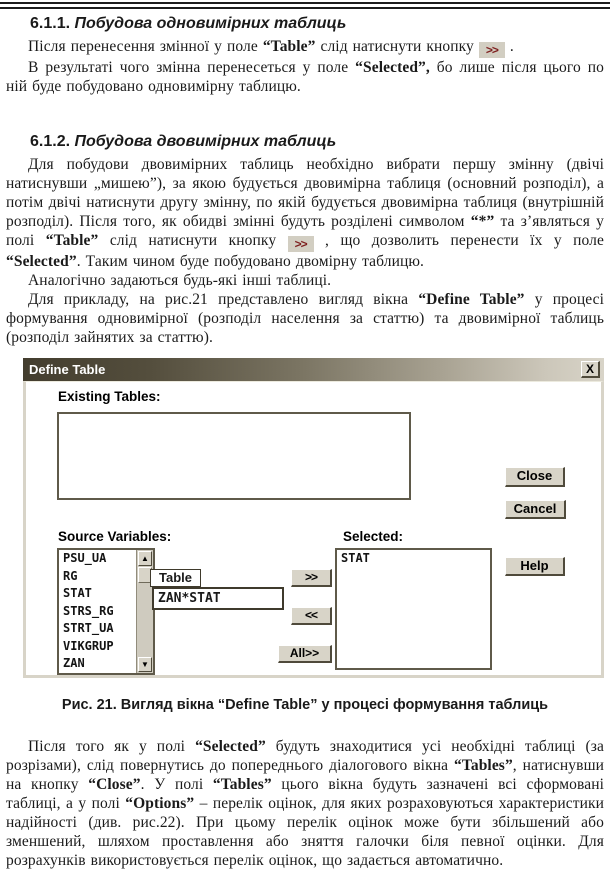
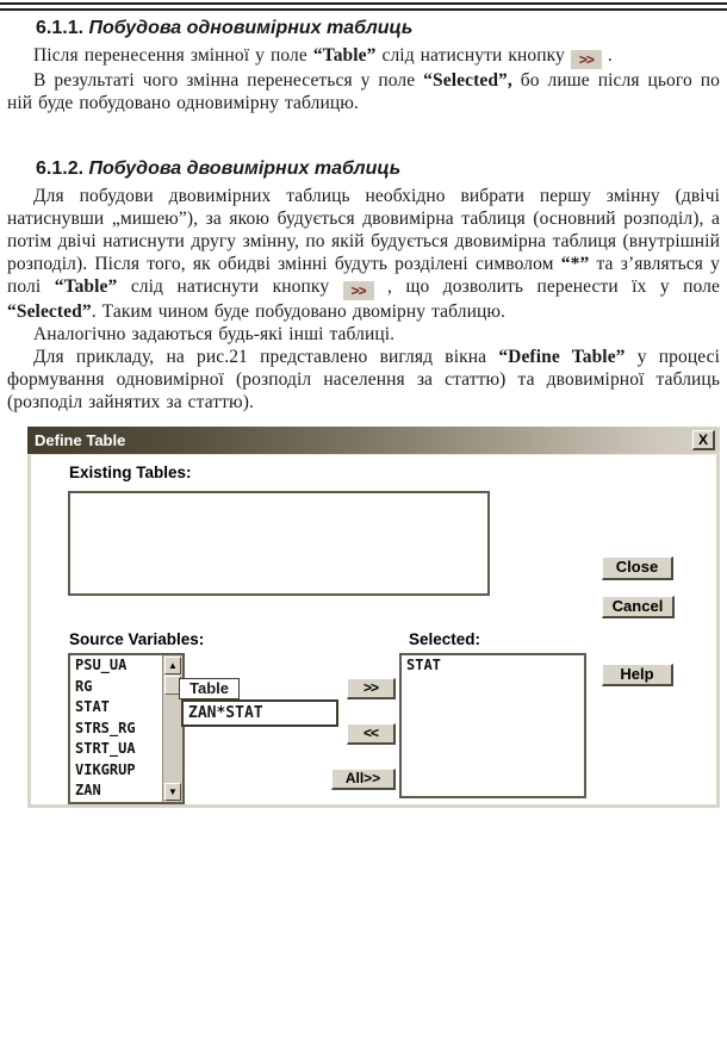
  6.1.1. Побудова одновимірних таблиць
  Після перенесення змінної у поле “Table” слід натиснути кнопку >> .
  В результаті чого змінна перенесеться у поле “Selected”, бо лише після цього по ній буде побудовано одновимірну таблицю.
  6.1.2. Побудова двовимірних таблиць
  Для побудови двовимірних таблиць необхідно вибрати першу змінну (двічі натиснувши „мишею”), за якою будується двовимірна таблиця (основний розподіл), а потім двічі натиснути другу змінну, по якій будується двовимірна таблиця (внутрішній розподіл). Після того, як обидві змінні будуть розділені символом “*” та з’являться у полі “Table” слід натиснути кнопку >> , що дозволить перенести їх у поле “Selected”. Таким чином буде побудовано двомірну таблицю.
  Аналогічно задаються будь-які інші таблиці.
  Для прикладу, на рис.21 представлено вигляд вікна “Define Table” у процесі формування одновимірної (розподіл населення за статтю) та двовимірної таблиць (розподіл зайнятих за статтю).
  Define Table
  X
  Existing Tables:
  Close
  Cancel
  Help
  Source Variables:
  PSU_UA
  RG
  STAT
  STRS_RG
  STRT_UA
  VIKGRUP
  ZAN
  ▲
  ▼
  Table
  ZAN*STAT
  >>
  <<
  All>>
  Selected:
  STAT
- Рис. 21. Вигляд вікна “Define Table” у процесі формування таблиць
- Після того як у полі “Selected” будуть знаходитися усі необхідні таблиці (за розрізами), слід повернутись до попереднього діалогового вікна “Tables”, натиснувши на кнопку “Close”. У полі “Tables” цього вікна будуть зазначені всі сформовані таблиці, а у полі “Options” – перелік оцінок, для яких розраховуються характеристики надійності (див. рис.22). При цьому перелік оцінок може бути збільшений або зменшений, шляхом проставлення або зняття галочки біля певної оцінки. Для розрахунків використовується перелік оцінок, що задається автоматично.
